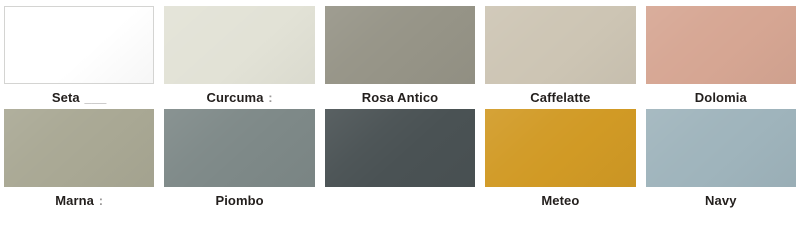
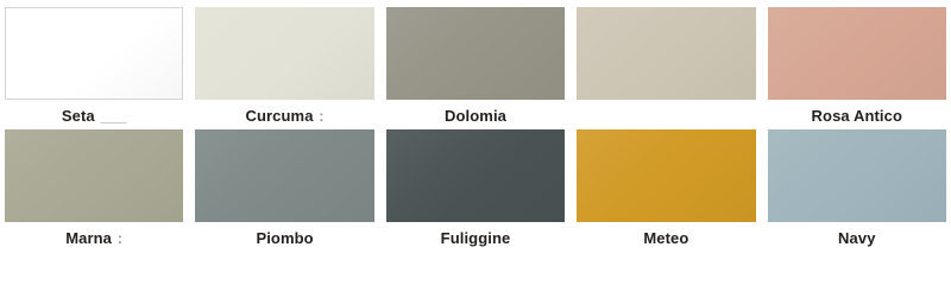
  Seta ___
  Curcuma :
- Rosa Antico
+ Dolomia
- Caffelatte
- Dolomia
+ Rosa Antico
  Marna :
  Piombo
+ Fuliggine
  Meteo
  Navy
